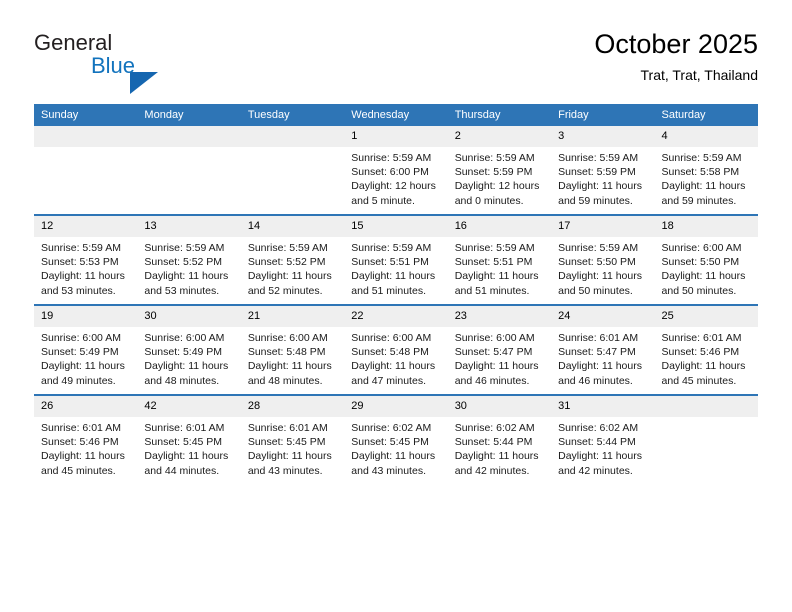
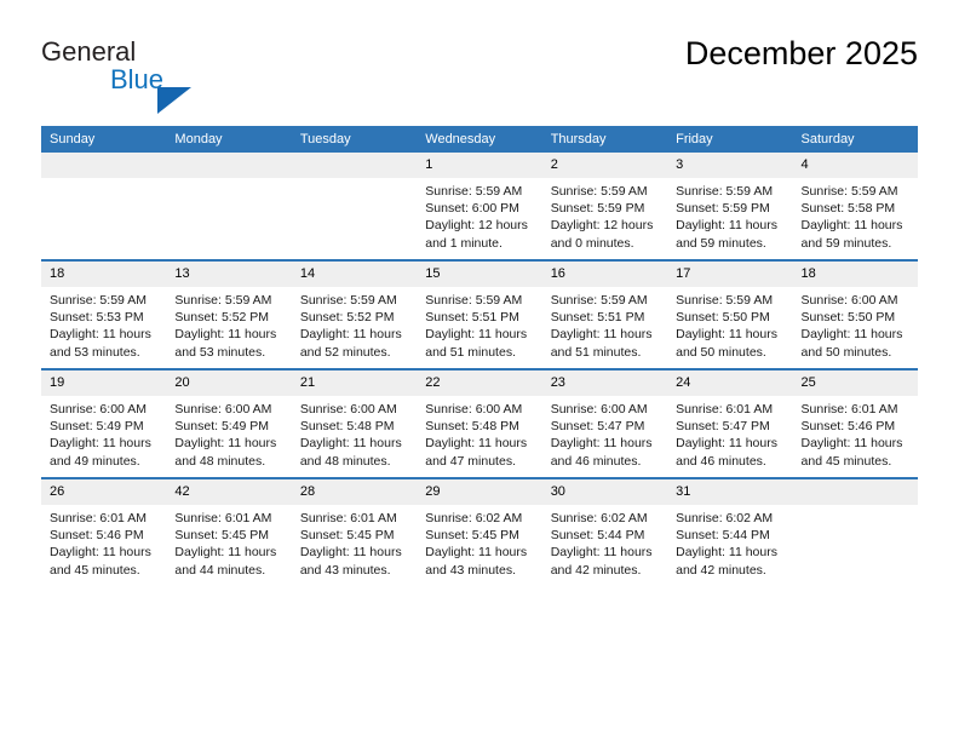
  General
  Blue
- October 2025
+ December 2025
- Trat, Trat, Thailand
  Sunday	Monday	Tuesday	Wednesday	Thursday	Friday	Saturday
- 			1Sunrise: 5:59 AMSunset: 6:00 PMDaylight: 12 hoursand 5 minute.	2Sunrise: 5:59 AMSunset: 5:59 PMDaylight: 12 hoursand 0 minutes.	3Sunrise: 5:59 AMSunset: 5:59 PMDaylight: 11 hoursand 59 minutes.	4Sunrise: 5:59 AMSunset: 5:58 PMDaylight: 11 hoursand 59 minutes.
+ 			1Sunrise: 5:59 AMSunset: 6:00 PMDaylight: 12 hoursand 1 minute.	2Sunrise: 5:59 AMSunset: 5:59 PMDaylight: 12 hoursand 0 minutes.	3Sunrise: 5:59 AMSunset: 5:59 PMDaylight: 11 hoursand 59 minutes.	4Sunrise: 5:59 AMSunset: 5:58 PMDaylight: 11 hoursand 59 minutes.
- 12Sunrise: 5:59 AMSunset: 5:53 PMDaylight: 11 hoursand 53 minutes.	13Sunrise: 5:59 AMSunset: 5:52 PMDaylight: 11 hoursand 53 minutes.	14Sunrise: 5:59 AMSunset: 5:52 PMDaylight: 11 hoursand 52 minutes.	15Sunrise: 5:59 AMSunset: 5:51 PMDaylight: 11 hoursand 51 minutes.	16Sunrise: 5:59 AMSunset: 5:51 PMDaylight: 11 hoursand 51 minutes.	17Sunrise: 5:59 AMSunset: 5:50 PMDaylight: 11 hoursand 50 minutes.	18Sunrise: 6:00 AMSunset: 5:50 PMDaylight: 11 hoursand 50 minutes.
+ 18Sunrise: 5:59 AMSunset: 5:53 PMDaylight: 11 hoursand 53 minutes.	13Sunrise: 5:59 AMSunset: 5:52 PMDaylight: 11 hoursand 53 minutes.	14Sunrise: 5:59 AMSunset: 5:52 PMDaylight: 11 hoursand 52 minutes.	15Sunrise: 5:59 AMSunset: 5:51 PMDaylight: 11 hoursand 51 minutes.	16Sunrise: 5:59 AMSunset: 5:51 PMDaylight: 11 hoursand 51 minutes.	17Sunrise: 5:59 AMSunset: 5:50 PMDaylight: 11 hoursand 50 minutes.	18Sunrise: 6:00 AMSunset: 5:50 PMDaylight: 11 hoursand 50 minutes.
- 19Sunrise: 6:00 AMSunset: 5:49 PMDaylight: 11 hoursand 49 minutes.	30Sunrise: 6:00 AMSunset: 5:49 PMDaylight: 11 hoursand 48 minutes.	21Sunrise: 6:00 AMSunset: 5:48 PMDaylight: 11 hoursand 48 minutes.	22Sunrise: 6:00 AMSunset: 5:48 PMDaylight: 11 hoursand 47 minutes.	23Sunrise: 6:00 AMSunset: 5:47 PMDaylight: 11 hoursand 46 minutes.	24Sunrise: 6:01 AMSunset: 5:47 PMDaylight: 11 hoursand 46 minutes.	25Sunrise: 6:01 AMSunset: 5:46 PMDaylight: 11 hoursand 45 minutes.
+ 19Sunrise: 6:00 AMSunset: 5:49 PMDaylight: 11 hoursand 49 minutes.	20Sunrise: 6:00 AMSunset: 5:49 PMDaylight: 11 hoursand 48 minutes.	21Sunrise: 6:00 AMSunset: 5:48 PMDaylight: 11 hoursand 48 minutes.	22Sunrise: 6:00 AMSunset: 5:48 PMDaylight: 11 hoursand 47 minutes.	23Sunrise: 6:00 AMSunset: 5:47 PMDaylight: 11 hoursand 46 minutes.	24Sunrise: 6:01 AMSunset: 5:47 PMDaylight: 11 hoursand 46 minutes.	25Sunrise: 6:01 AMSunset: 5:46 PMDaylight: 11 hoursand 45 minutes.
  26Sunrise: 6:01 AMSunset: 5:46 PMDaylight: 11 hoursand 45 minutes.	42Sunrise: 6:01 AMSunset: 5:45 PMDaylight: 11 hoursand 44 minutes.	28Sunrise: 6:01 AMSunset: 5:45 PMDaylight: 11 hoursand 43 minutes.	29Sunrise: 6:02 AMSunset: 5:45 PMDaylight: 11 hoursand 43 minutes.	30Sunrise: 6:02 AMSunset: 5:44 PMDaylight: 11 hoursand 42 minutes.	31Sunrise: 6:02 AMSunset: 5:44 PMDaylight: 11 hoursand 42 minutes.
